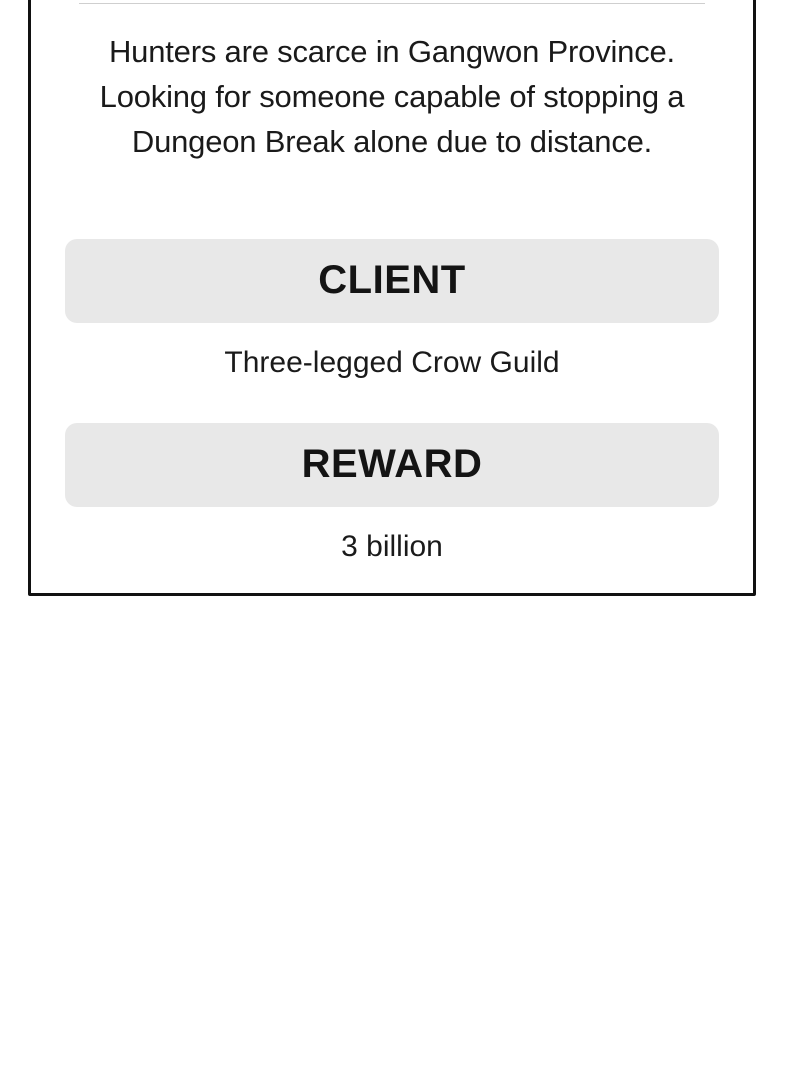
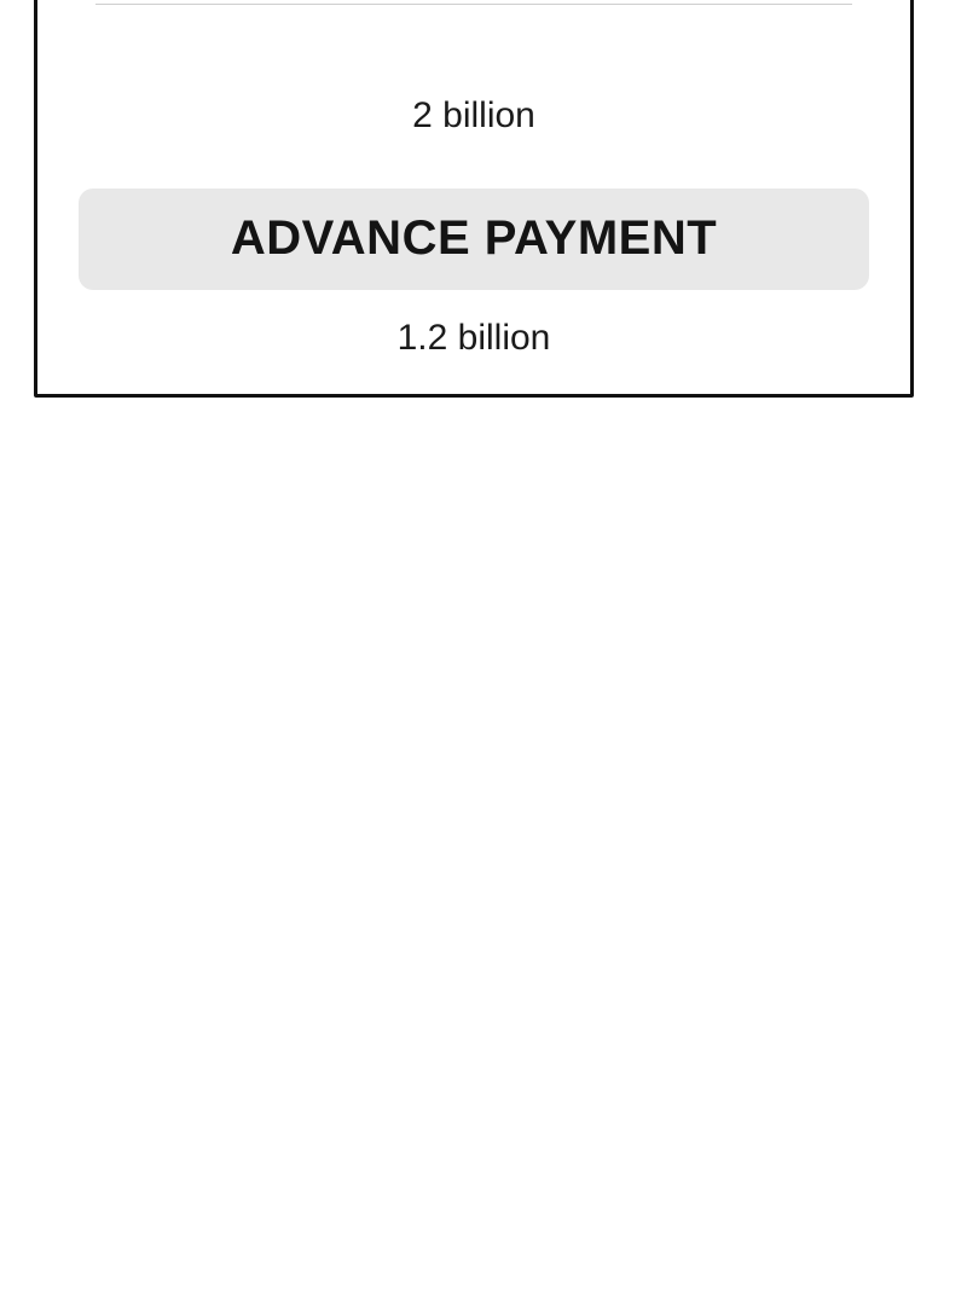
- Hunters are scarce in Gangwon Province. Looking for someone capable of stopping a Dungeon Break alone due to distance.
- CLIENT
- Three-legged Crow Guild
- REWARD
- 3 billion
+ 2 billion
+ ADVANCE PAYMENT
+ 1.2 billion
